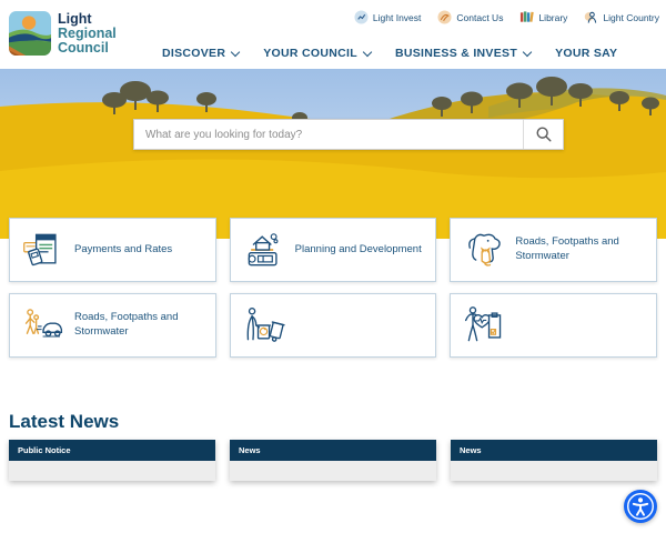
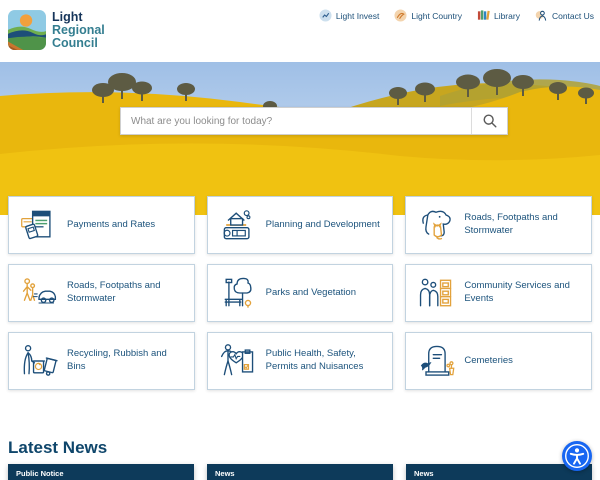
  Light
  Regional
  Council
  Light Invest
- Contact Us
+ Light Country
  Library
- Light Country
+ Contact Us
- DISCOVER
- YOUR COUNCIL
- BUSINESS & INVEST
- YOUR SAY
  What are you looking for today?
  Payments and Rates
  Planning and Development
  Roads, Footpaths and Stormwater
  Roads, Footpaths and Stormwater
+ Parks and Vegetation
+ Community Services and Events
+ Recycling, Rubbish and Bins
+ Public Health, Safety, Permits and Nuisances
+ Cemeteries
  Latest News
  Public Notice
  News
  News
